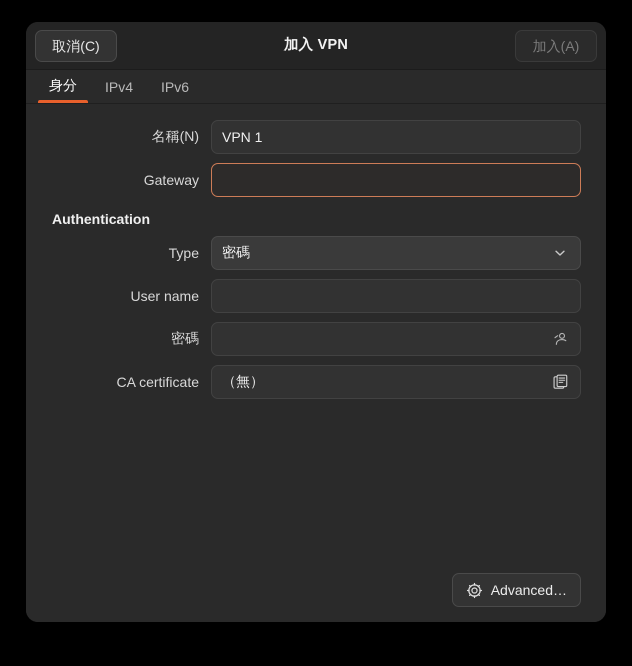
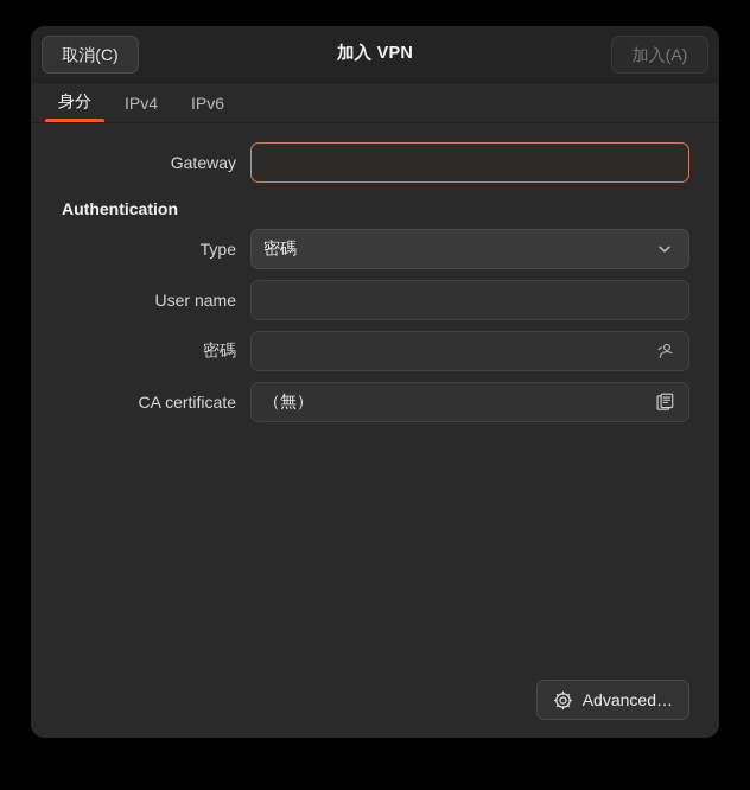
  取消(C)
  加入 VPN
  加入(A)
  身分
  IPv4
  IPv6
- 名稱(N)
- VPN 1
  Gateway
  Authentication
  Type
  密碼
  User name
  密碼
  CA certificate
  （無）
  Advanced…
